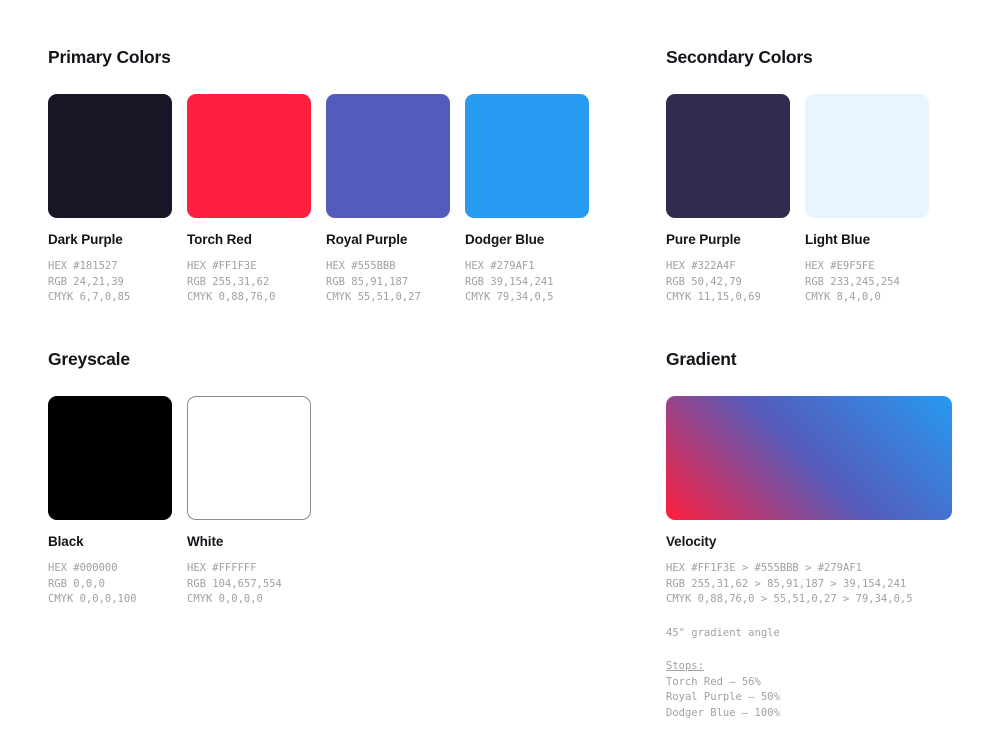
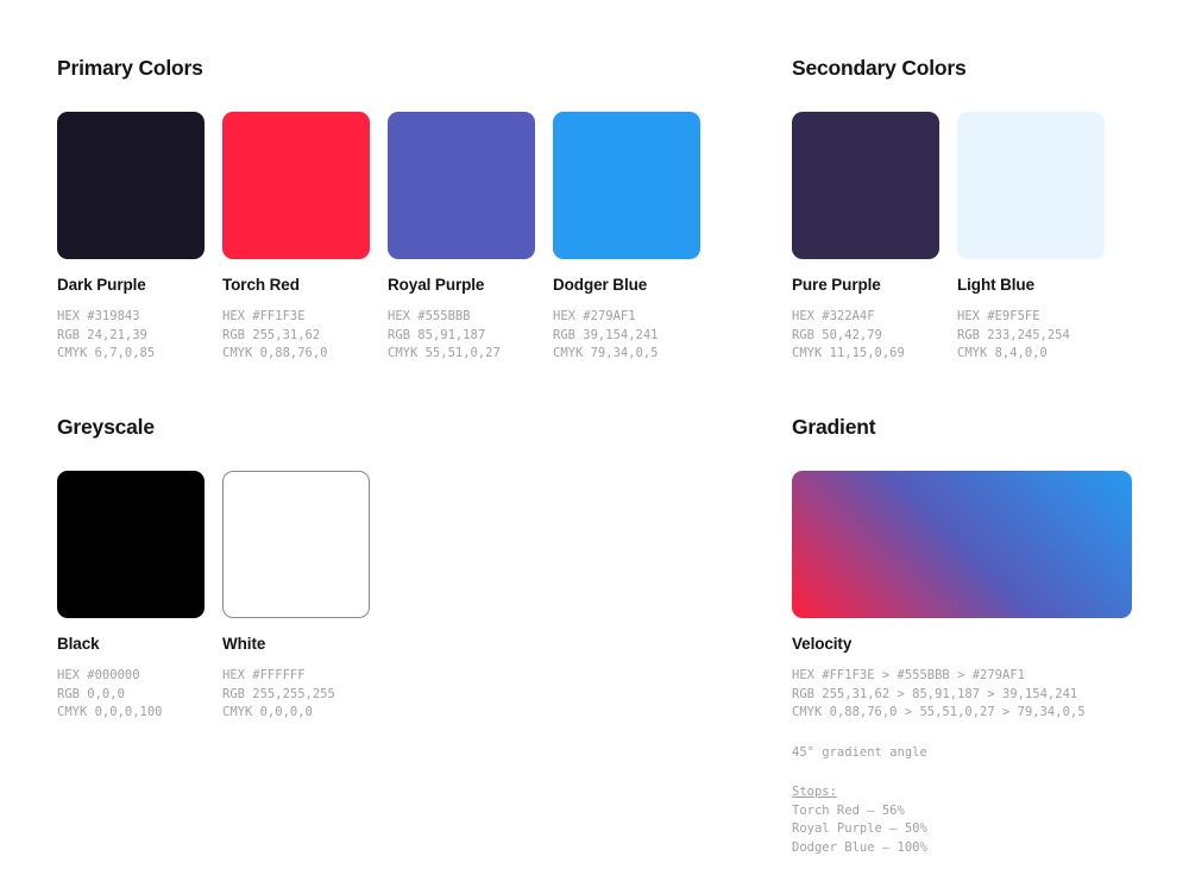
  Primary Colors
  Dark Purple
- HEX #181527
+ HEX #319843
  RGB 24,21,39
  CMYK 6,7,0,85
  Torch Red
  HEX #FF1F3E
  RGB 255,31,62
  CMYK 0,88,76,0
  Royal Purple
  HEX #555BBB
  RGB 85,91,187
  CMYK 55,51,0,27
  Dodger Blue
  HEX #279AF1
  RGB 39,154,241
  CMYK 79,34,0,5
  Secondary Colors
  Pure Purple
  HEX #322A4F
  RGB 50,42,79
  CMYK 11,15,0,69
  Light Blue
  HEX #E9F5FE
  RGB 233,245,254
  CMYK 8,4,0,0
  Greyscale
  Black
  HEX #000000
  RGB 0,0,0
  CMYK 0,0,0,100
  White
  HEX #FFFFFF
- RGB 104,657,554
+ RGB 255,255,255
  CMYK 0,0,0,0
  Gradient
  Velocity
  HEX #FF1F3E > #555BBB > #279AF1
  RGB 255,31,62 > 85,91,187 > 39,154,241
  CMYK 0,88,76,0 > 55,51,0,27 > 79,34,0,5
  45° gradient angle
  Stops:
  Torch Red — 56%
  Royal Purple — 50%
  Dodger Blue — 100%
